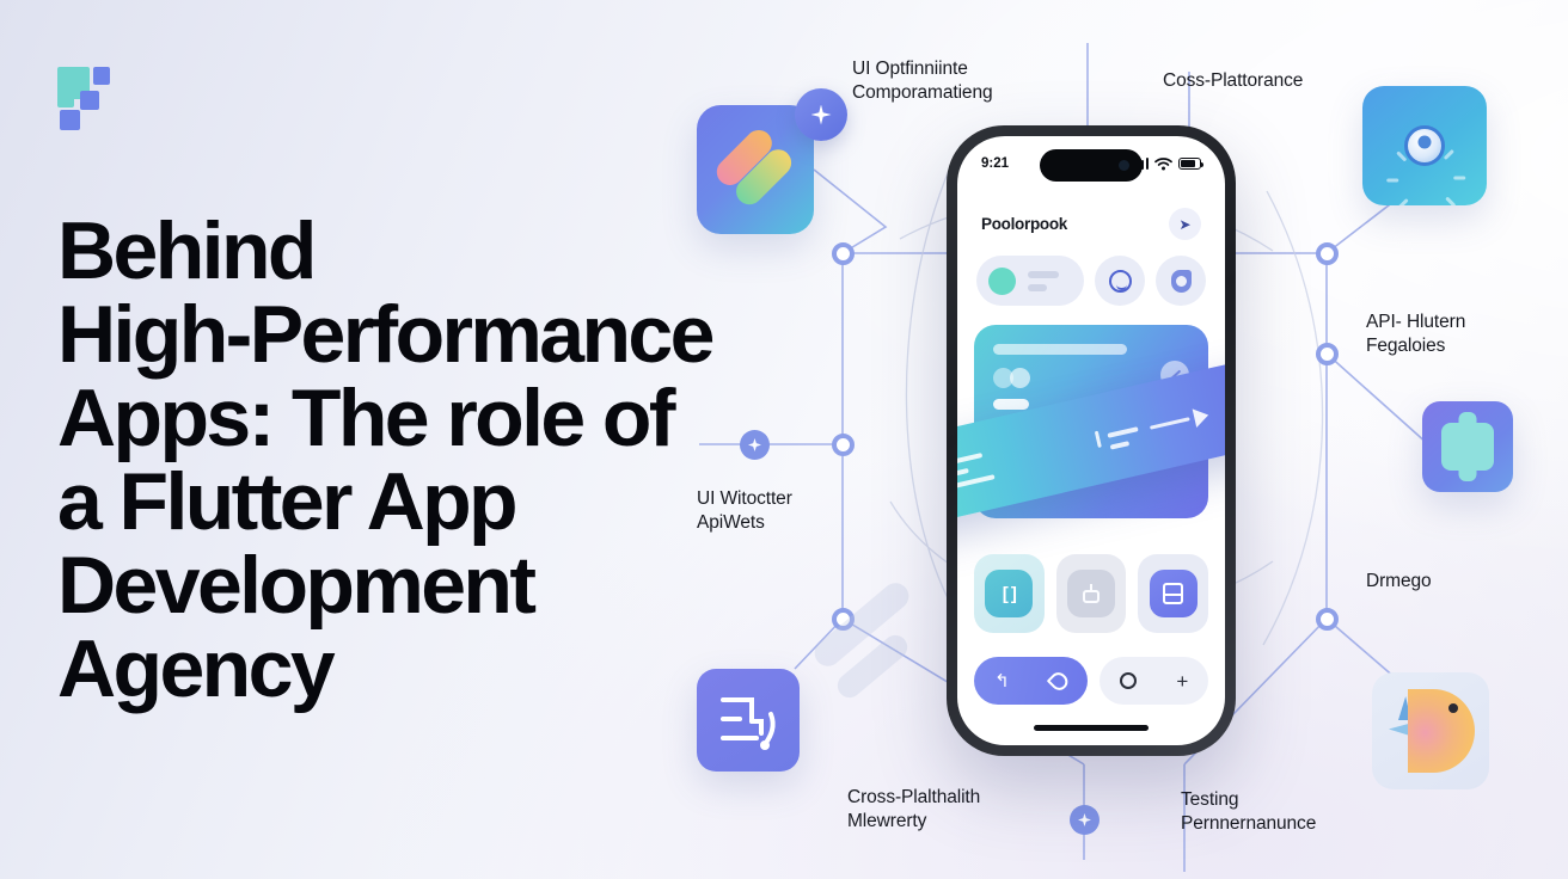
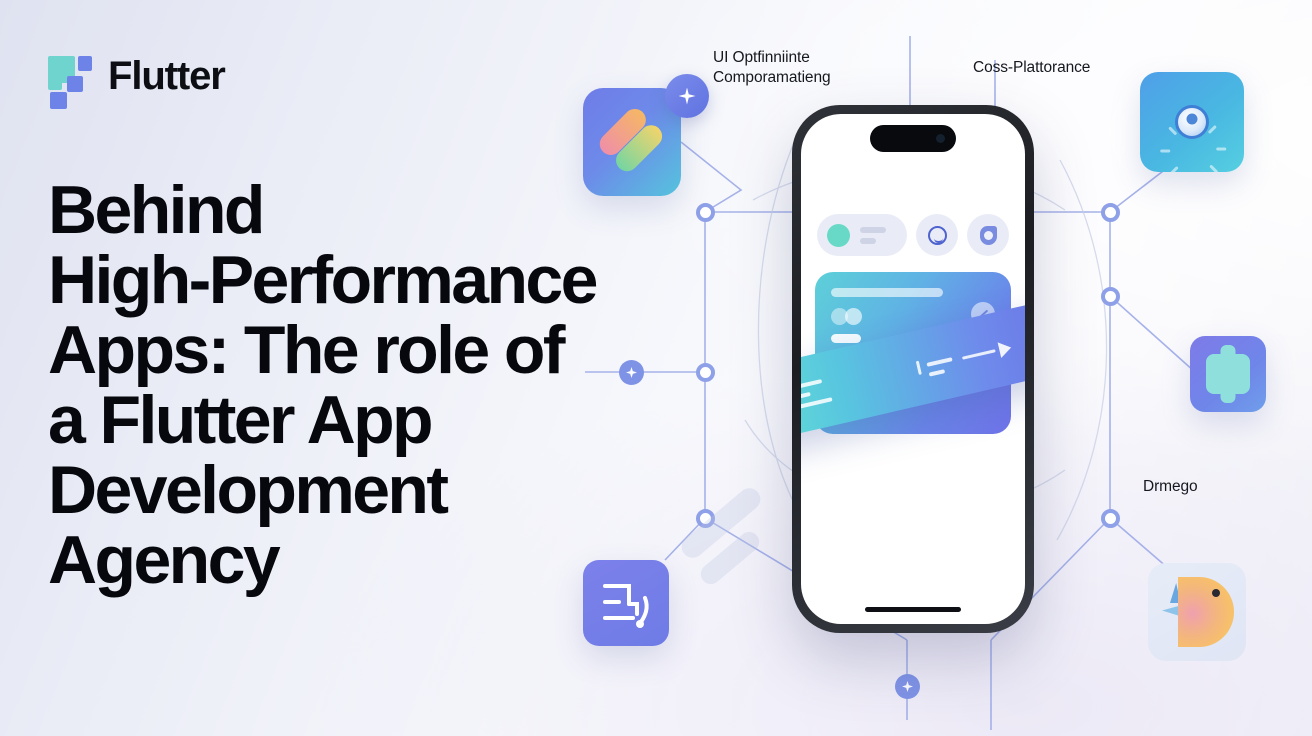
+ Flutter
  Behind
  High-Performance
  Apps: The role of
  a Flutter App
  Development
  Agency
  UI Optfinniinte
  Comporamatieng
  Coss-Plattorance
- API- Hlutern
- Fegaloies
- UI Witoctter
- ApiWets
  Drmego
- Cross-Plalthalith
- Mlewrerty
- Testing
- Pernnernanunce
- 9:21
- Poolorpook
- ➤
- [ ]
- ↰
- +
